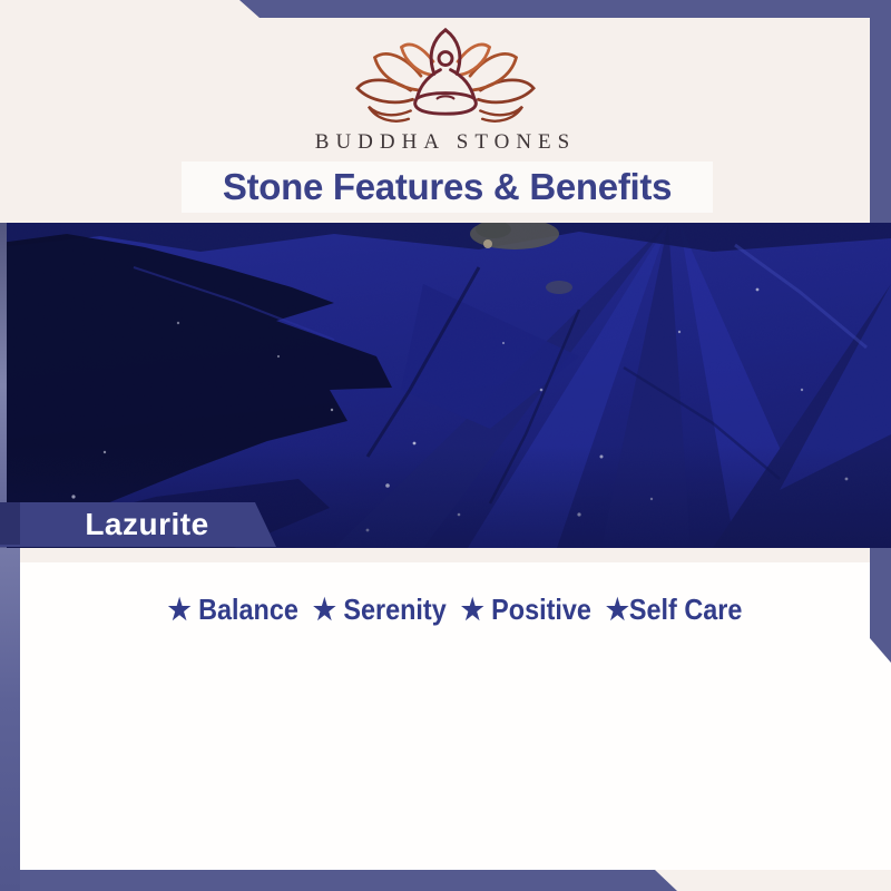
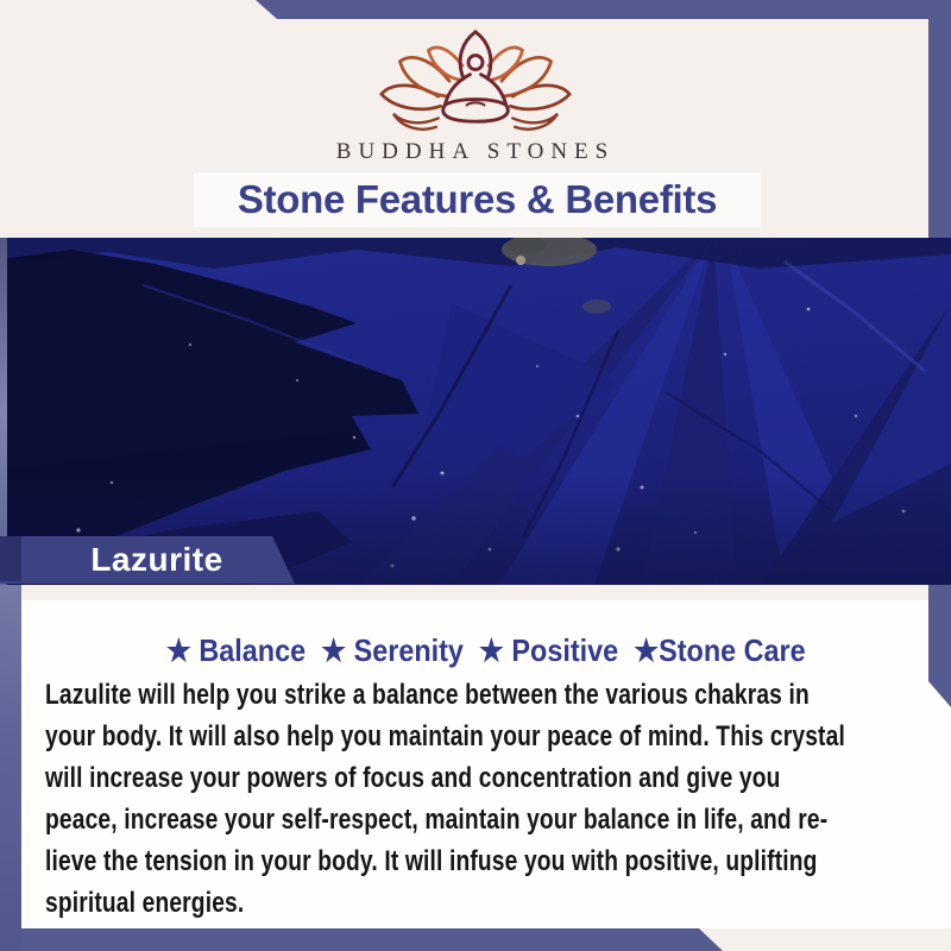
  BUDDHA STONES
  Stone Features & Benefits
  Lazurite
- ★ Balance ★ Serenity ★ Positive ★Self Care
+ ★ Balance ★ Serenity ★ Positive ★Stone Care
+ Lazulite will help you strike a balance between the various chakras in
+ your body. It will also help you maintain your peace of mind. This crystal
+ will increase your powers of focus and concentration and give you
+ peace, increase your self-respect, maintain your balance in life, and re-
+ lieve the tension in your body. It will infuse you with positive, uplifting
+ spiritual energies.
